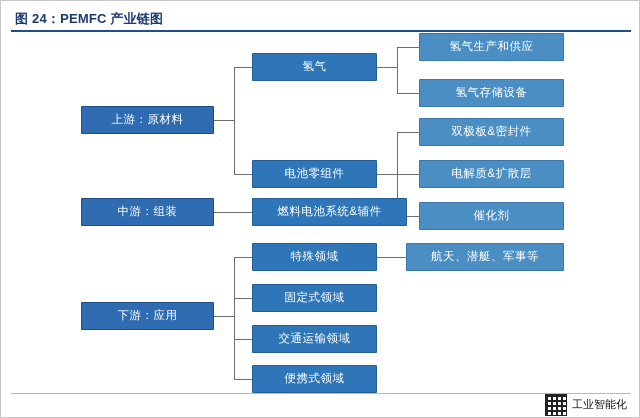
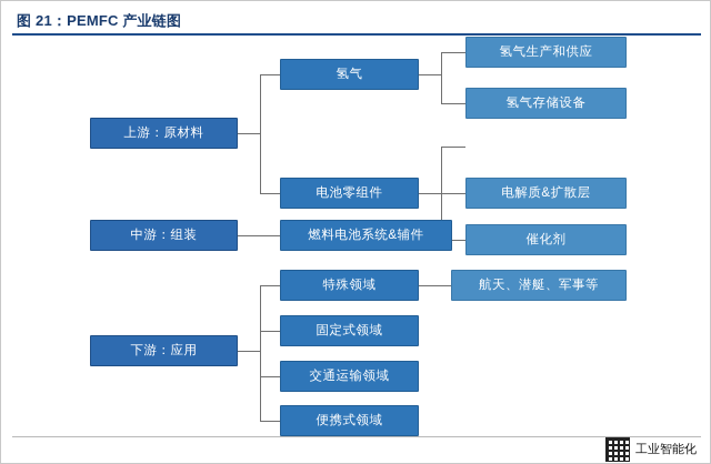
- 图 24：PEMFC 产业链图
+ 图 21：PEMFC 产业链图
  上游：原材料
  中游：组装
  下游：应用
  氢气
  电池零组件
  燃料电池系统&辅件
  特殊领域
  固定式领域
  交通运输领域
  便携式领域
  氢气生产和供应
  氢气存储设备
- 双极板&密封件
  电解质&扩散层
  催化剂
  航天、潜艇、军事等
  工业智能化
